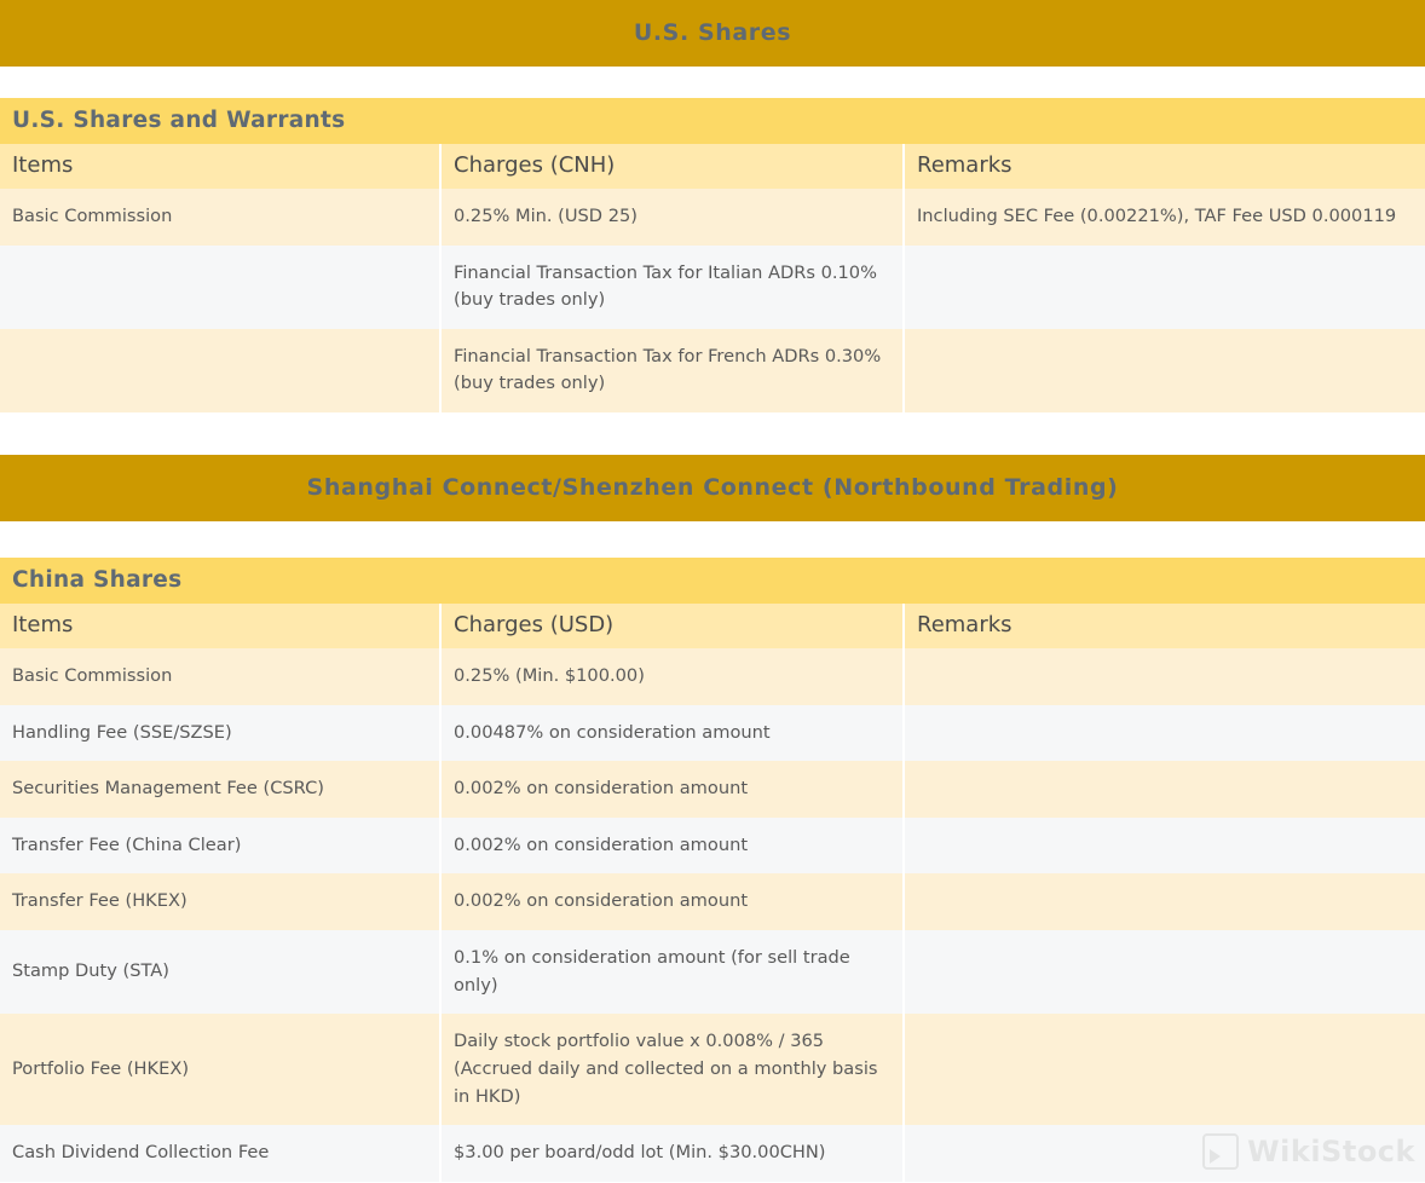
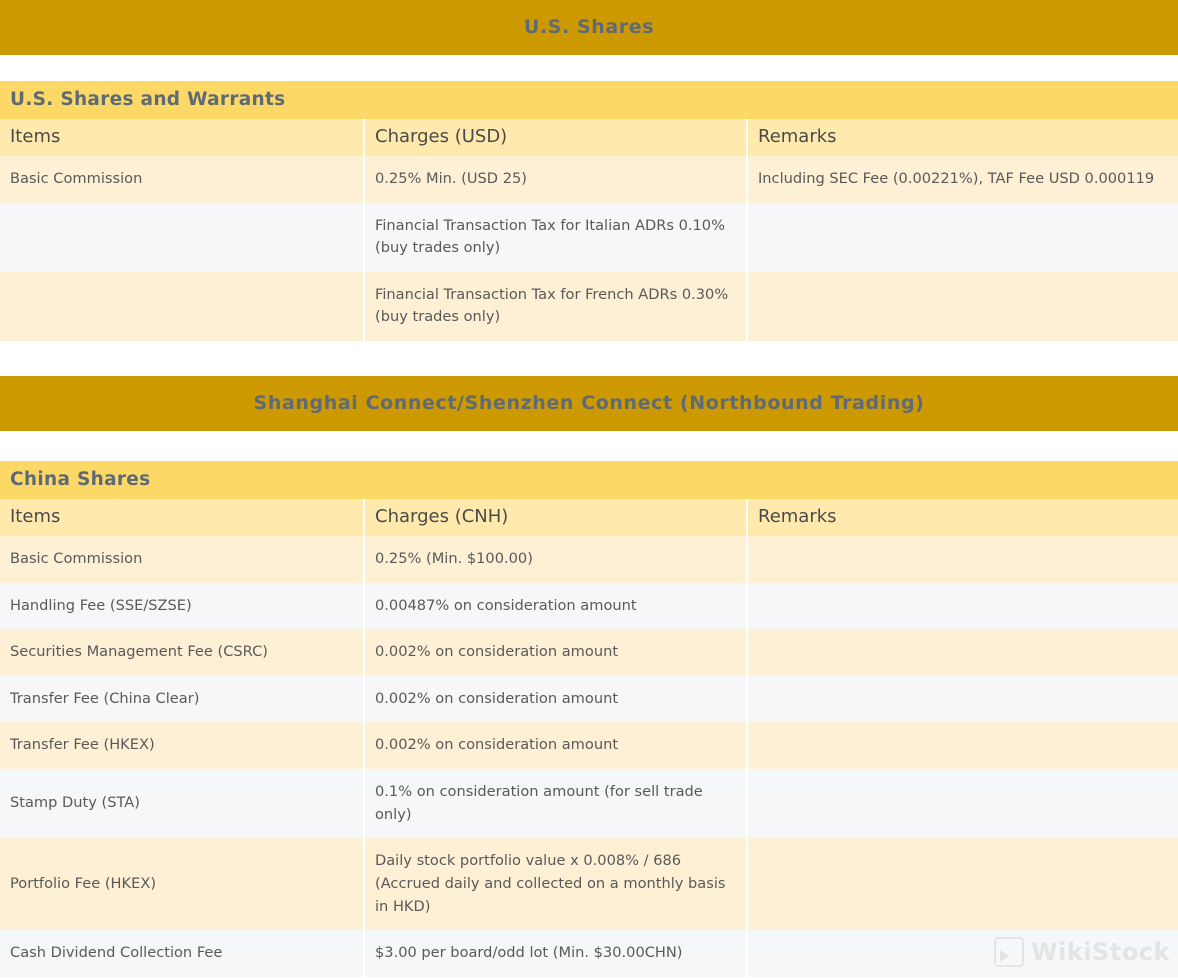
  U.S. Shares
  U.S. Shares and Warrants
- Items	Charges (CNH)	Remarks
+ Items	Charges (USD)	Remarks
  Basic Commission	0.25% Min. (USD 25)	Including SEC Fee (0.00221%), TAF Fee USD 0.000119
  	Financial Transaction Tax for Italian ADRs 0.10% (buy trades only)
  	Financial Transaction Tax for French ADRs 0.30% (buy trades only)
  Shanghai Connect/Shenzhen Connect (Northbound Trading)
  China Shares
- Items	Charges (USD)	Remarks
+ Items	Charges (CNH)	Remarks
  Basic Commission	0.25% (Min. $100.00)
  Handling Fee (SSE/SZSE)	0.00487% on consideration amount
  Securities Management Fee (CSRC)	0.002% on consideration amount
  Transfer Fee (China Clear)	0.002% on consideration amount
  Transfer Fee (HKEX)	0.002% on consideration amount
  Stamp Duty (STA)	0.1% on consideration amount (for sell trade only)
- Portfolio Fee (HKEX)	Daily stock portfolio value x 0.008% / 365 (Accrued daily and collected on a monthly basis in HKD)
+ Portfolio Fee (HKEX)	Daily stock portfolio value x 0.008% / 686 (Accrued daily and collected on a monthly basis in HKD)
  Cash Dividend Collection Fee	$3.00 per board/odd lot (Min. $30.00CHN)
